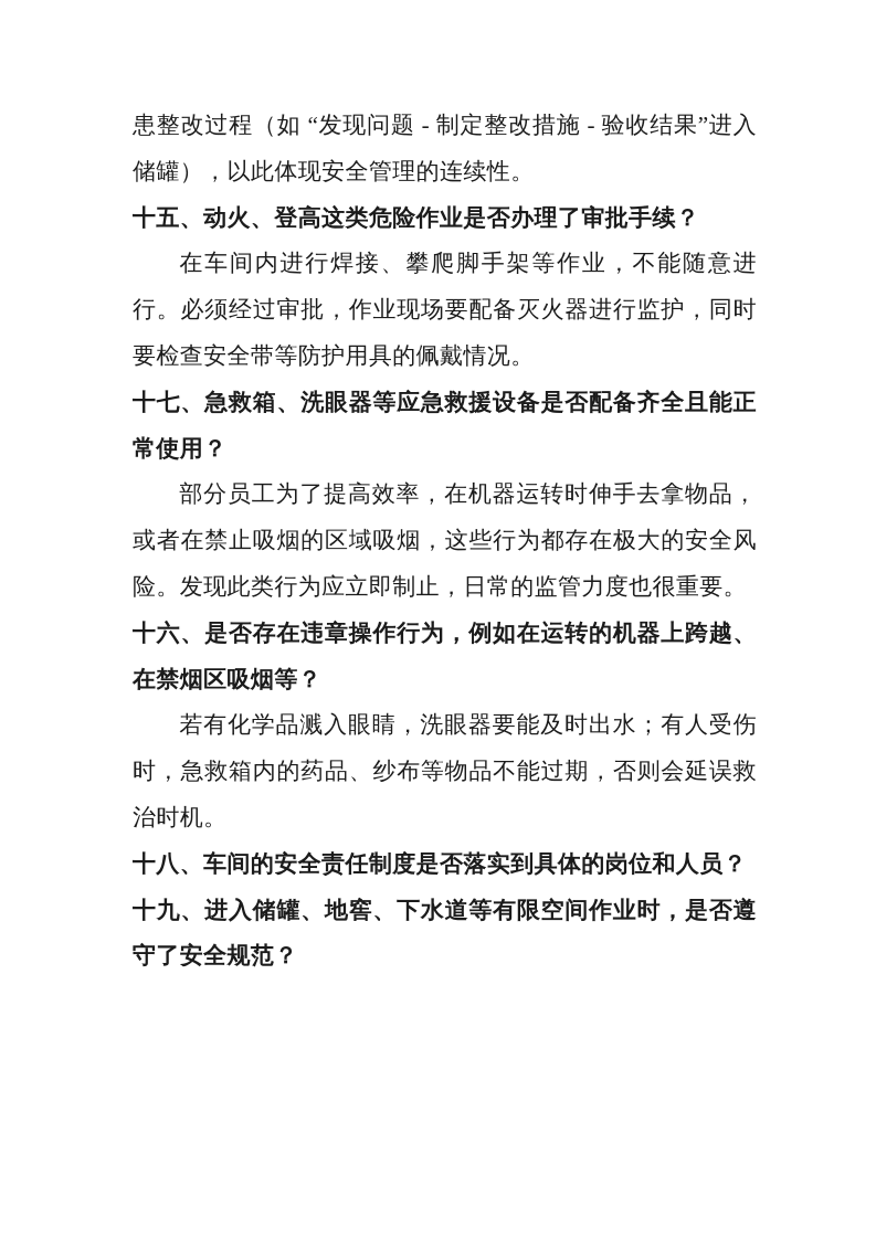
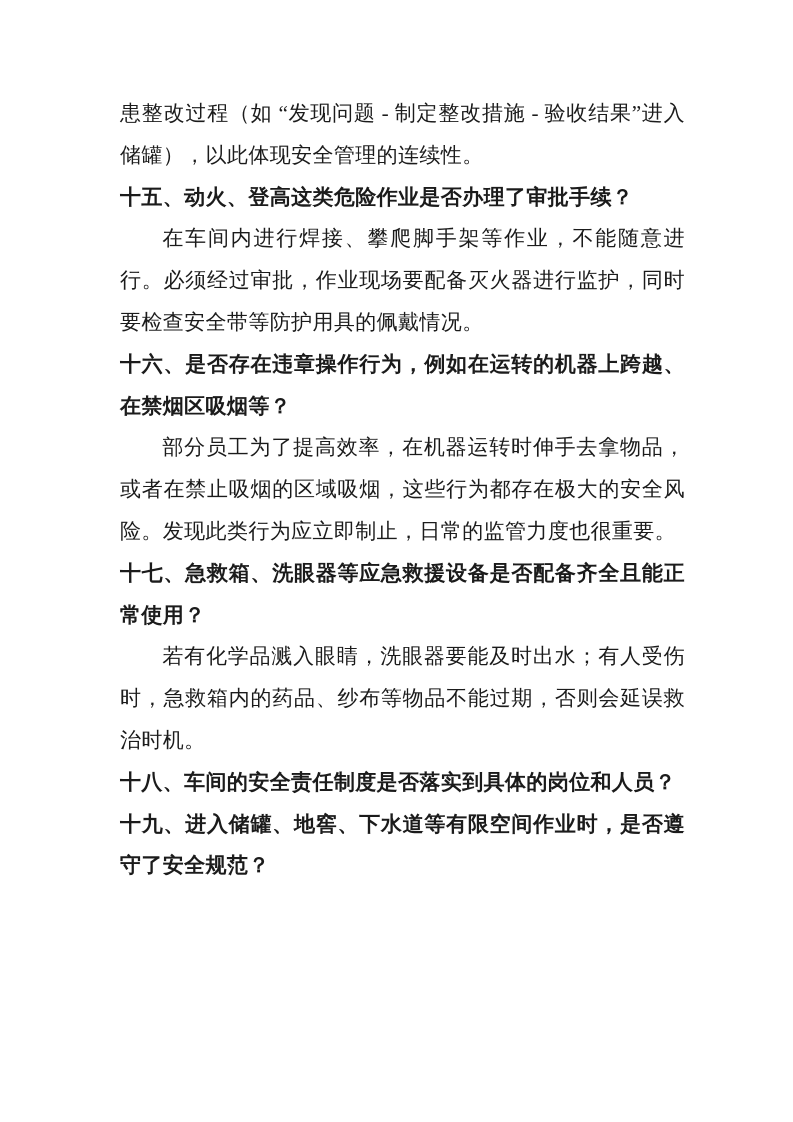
  患整改过程（如 “发现问题 - 制定整改措施 - 验收结果”进入储罐），以此体现安全管理的连续性。
  十五、动火、登高这类危险作业是否办理了审批手续？
  在车间内进行焊接、攀爬脚手架等作业，不能随意进行。必须经过审批，作业现场要配备灭火器进行监护，同时要检查安全带等防护用具的佩戴情况。
- 十七、急救箱、洗眼器等应急救援设备是否配备齐全且能正常使用？
+ 十六、是否存在违章操作行为，例如在运转的机器上跨越、在禁烟区吸烟等？
  部分员工为了提高效率，在机器运转时伸手去拿物品，或者在禁止吸烟的区域吸烟，这些行为都存在极大的安全风险。发现此类行为应立即制止，日常的监管力度也很重要。
- 十六、是否存在违章操作行为，例如在运转的机器上跨越、在禁烟区吸烟等？
+ 十七、急救箱、洗眼器等应急救援设备是否配备齐全且能正常使用？
  若有化学品溅入眼睛，洗眼器要能及时出水；有人受伤时，急救箱内的药品、纱布等物品不能过期，否则会延误救治时机。
  十八、车间的安全责任制度是否落实到具体的岗位和人员？
  十九、进入储罐、地窖、下水道等有限空间作业时，是否遵守了安全规范？
